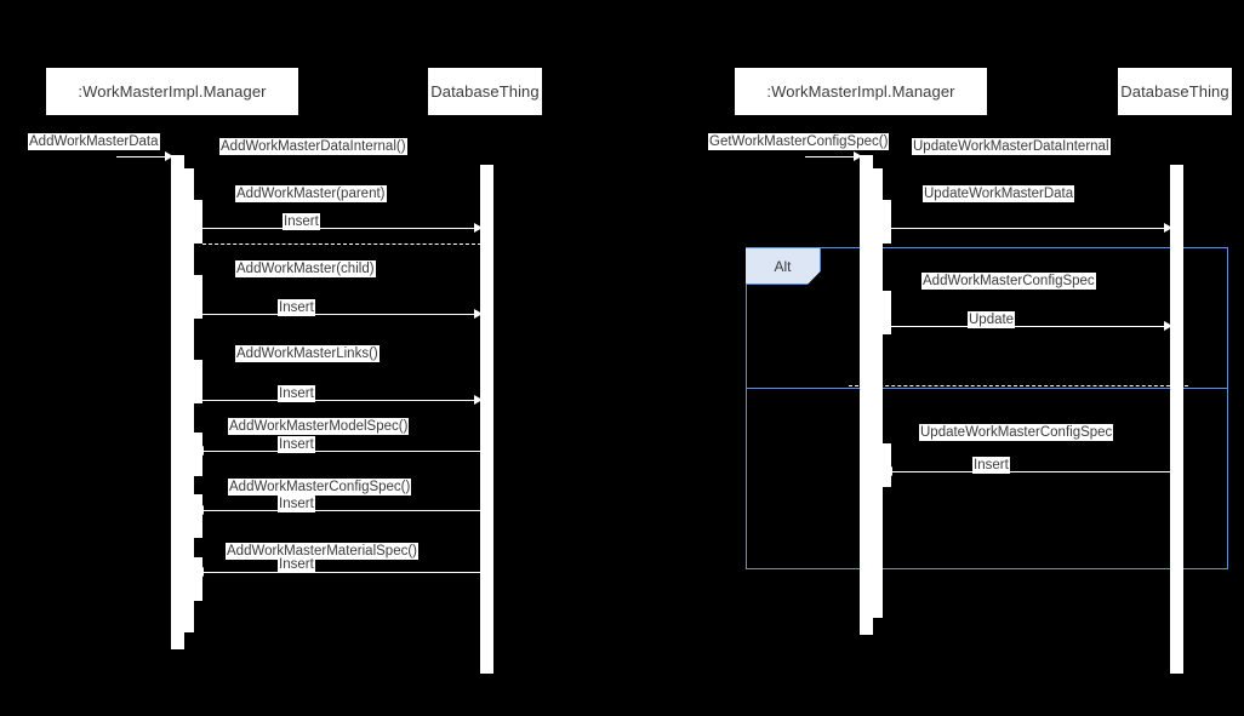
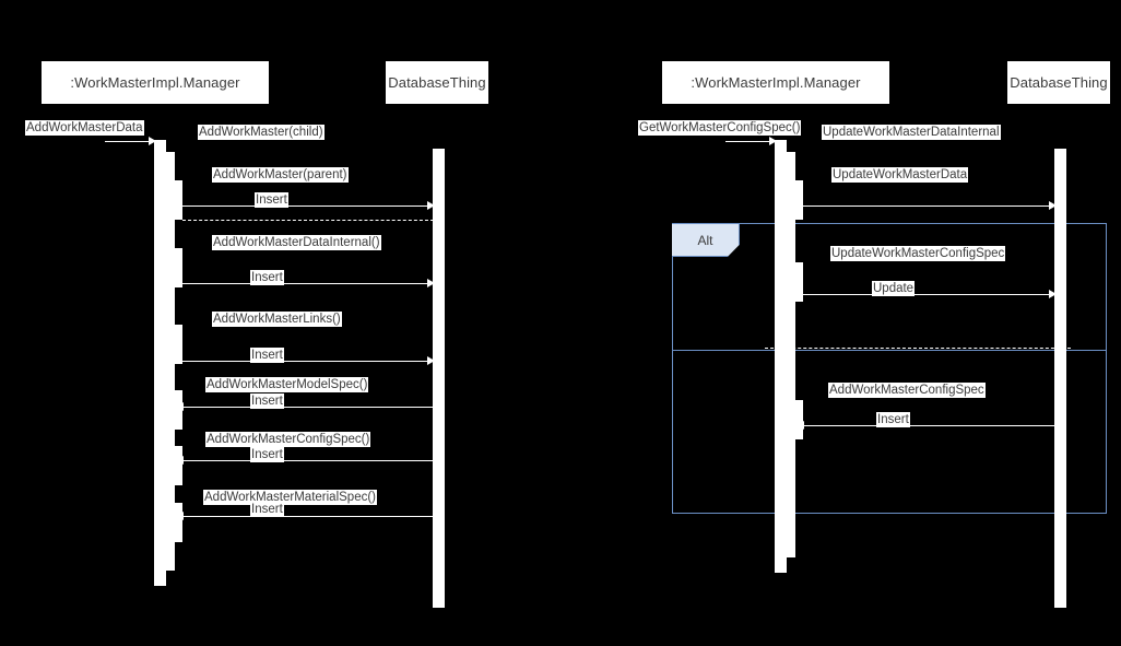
  :WorkMasterImpl.Manager
  DatabaseThing
  AddWorkMasterData
- AddWorkMasterDataInternal()
+ AddWorkMaster(child)
  AddWorkMaster(parent)
  Insert
- AddWorkMaster(child)
+ AddWorkMasterDataInternal()
  Insert
  AddWorkMasterLinks()
  Insert
  AddWorkMasterModelSpec()
  Insert
  AddWorkMasterConfigSpec()
  Insert
  AddWorkMasterMaterialSpec()
  Insert
  :WorkMasterImpl.Manager
  DatabaseThing
  Alt
  GetWorkMasterConfigSpec()
  UpdateWorkMasterDataInternal
  UpdateWorkMasterData
- AddWorkMasterConfigSpec
+ UpdateWorkMasterConfigSpec
  Update
- UpdateWorkMasterConfigSpec
+ AddWorkMasterConfigSpec
  Insert
